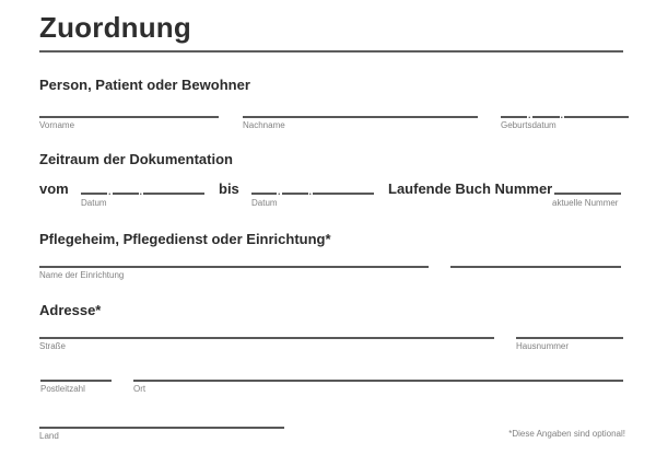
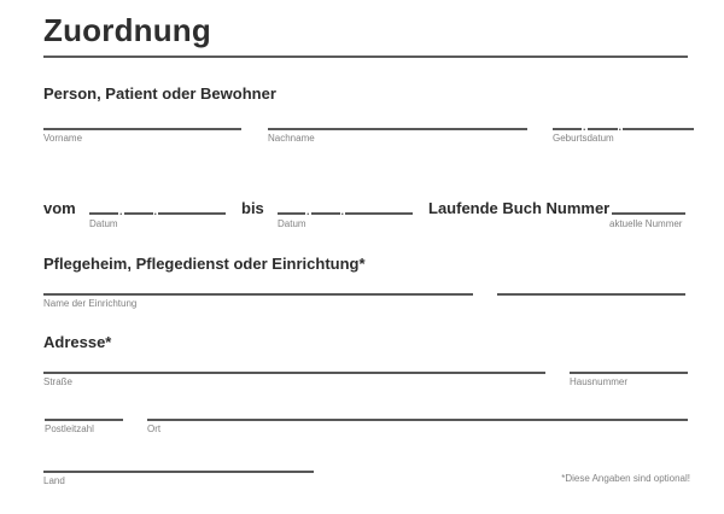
  Zuordnung
  Person, Patient oder Bewohner
  Vorname
  Nachname
  .
  .
  Geburtsdatum
- Zeitraum der Dokumentation
  vom
  .
  .
  Datum
  bis
  .
  .
  Datum
  Laufende Buch Nummer
  aktuelle Nummer
  Pflegeheim, Pflegedienst oder Einrichtung*
  Name der Einrichtung
  Adresse*
  Straße
  Hausnummer
  Postleitzahl
  Ort
  Land
  *Diese Angaben sind optional!
